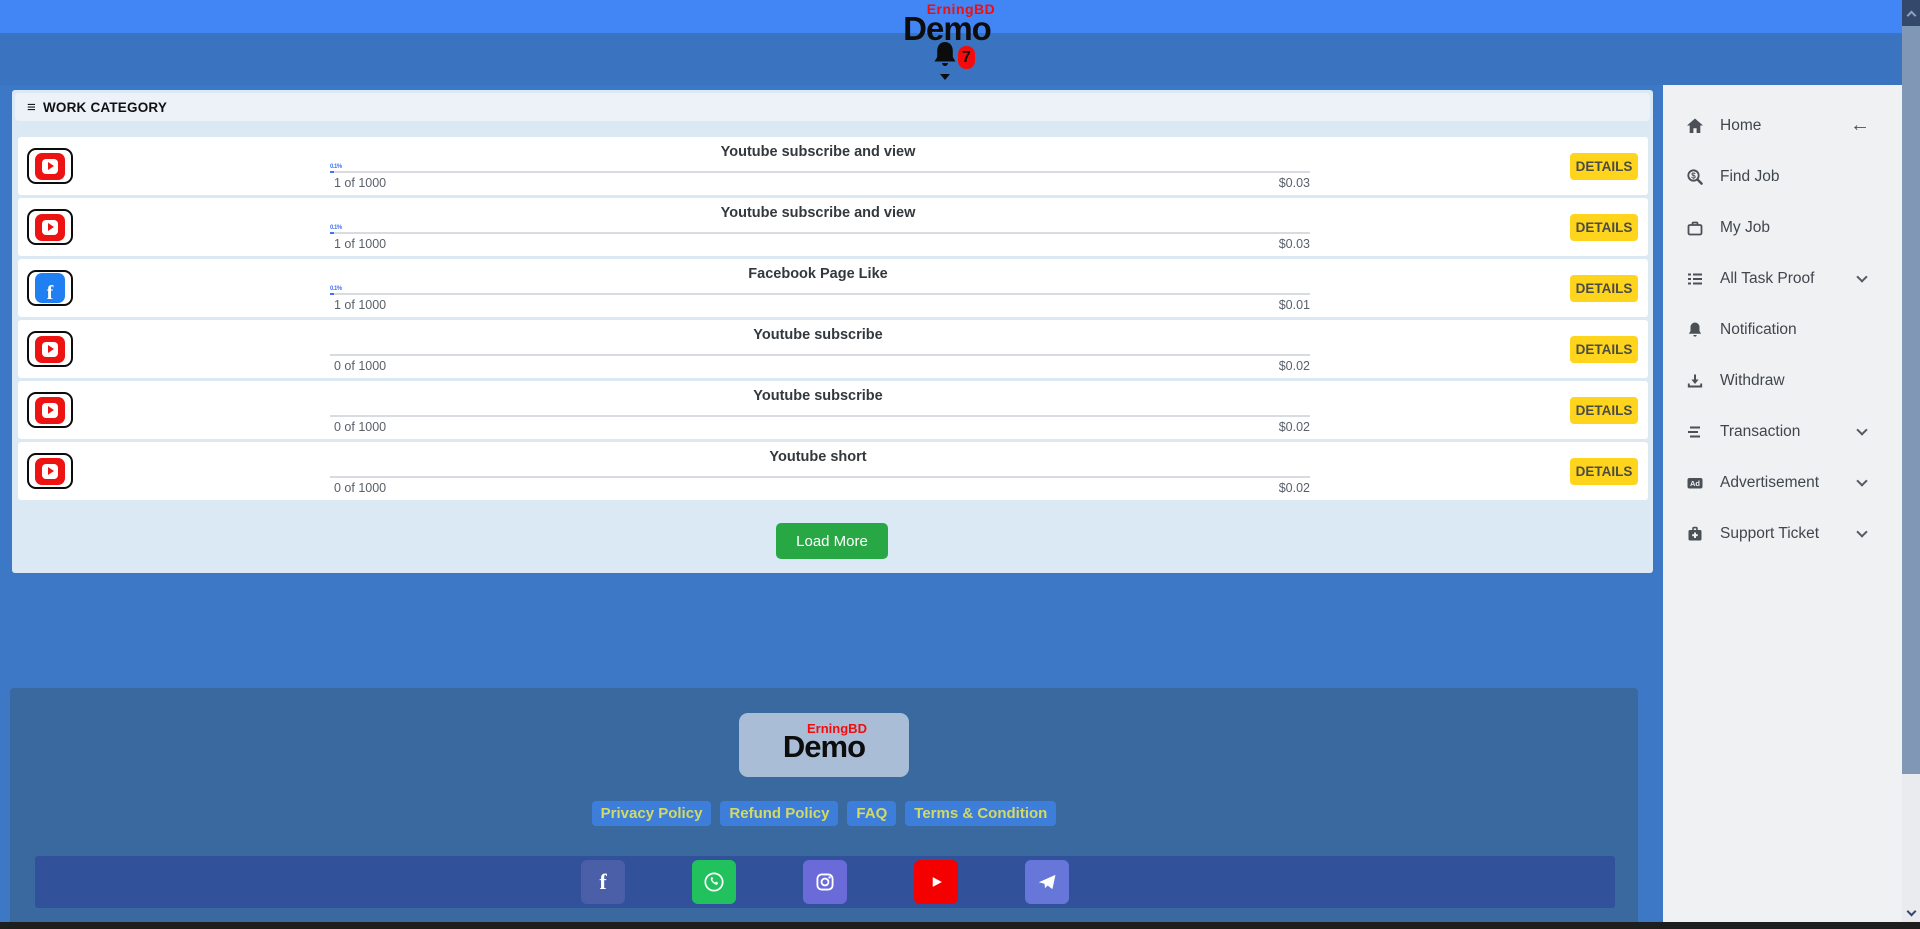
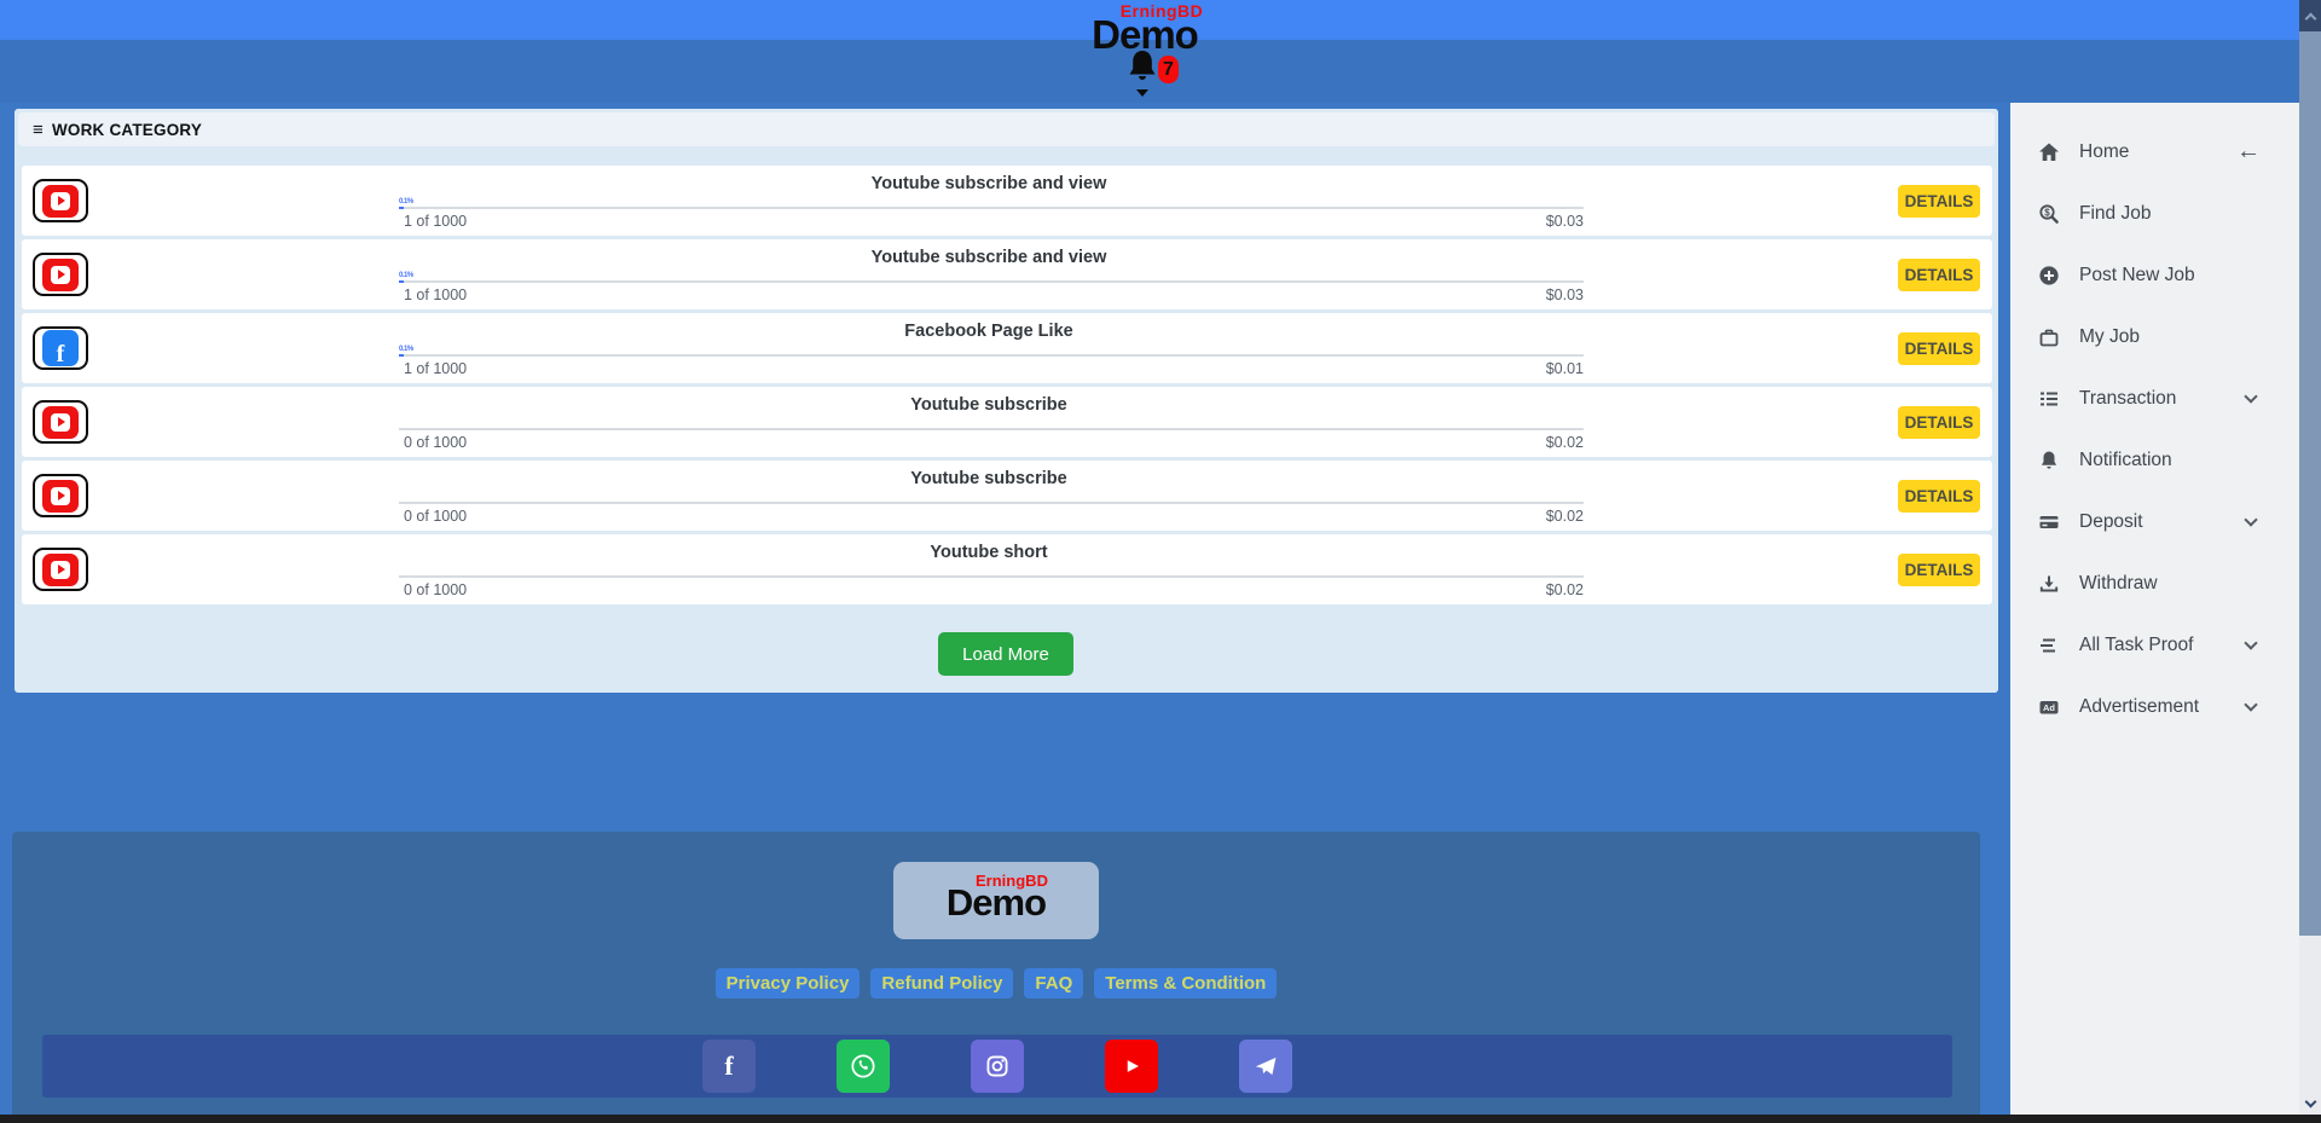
  ErningBD
  Demo
  7
  ≡
  WORK CATEGORY
  Youtube subscribe and view
  1 of 1000
  $0.03
  DETAILS
  Youtube subscribe and view
  1 of 1000
  $0.03
  DETAILS
  Facebook Page Like
  1 of 1000
  $0.01
  DETAILS
  Youtube subscribe
  0 of 1000
  $0.02
  DETAILS
  Youtube subscribe
  0 of 1000
  $0.02
  DETAILS
  Youtube short
  0 of 1000
  $0.02
  DETAILS
  Load More
  ErningBD
  Demo
  Privacy Policy
  Refund Policy
  FAQ
  Terms & Condition
  f
  Home
  ←
  $
  Find Job
+ Post New Job
  My Job
- All Task Proof
+ Transaction
  Notification
+ Deposit
  Withdraw
- Transaction
+ All Task Proof
  Ad
  Advertisement
- Support Ticket
